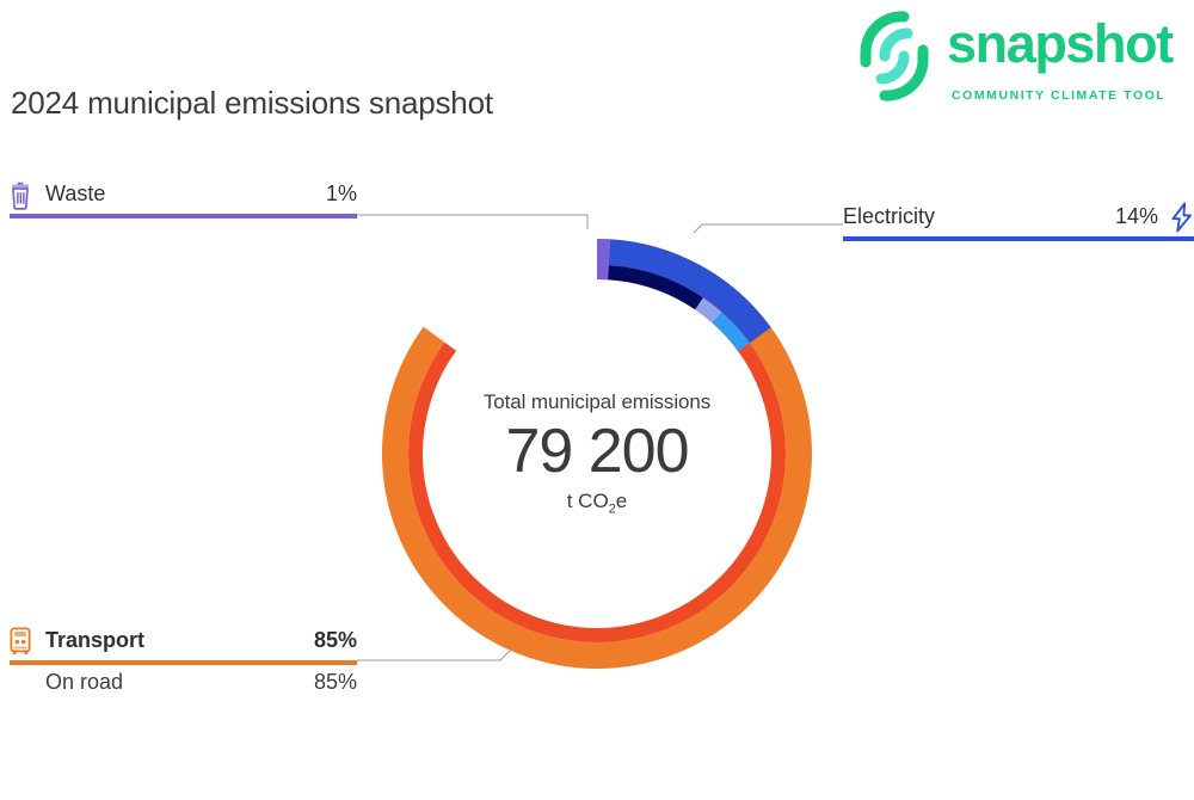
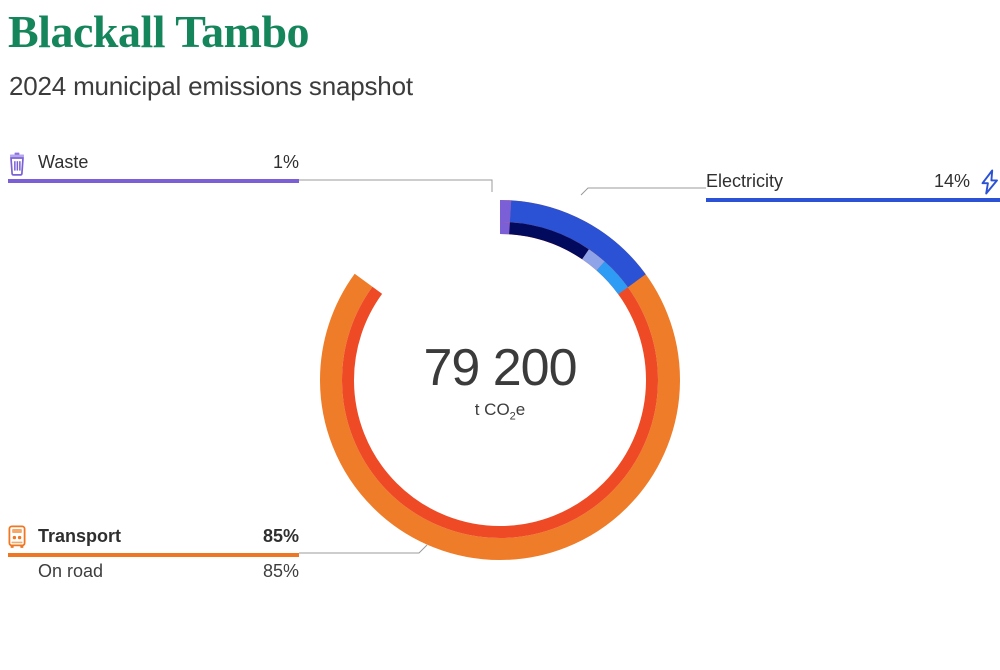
+ Blackall Tambo
  2024 municipal emissions snapshot
- snapshot
- COMMUNITY CLIMATE TOOL
- Total municipal emissions
  79 200
  t CO2e
  Waste
  1%
  Electricity
  14%
  Transport
  85%
  On road
  85%
